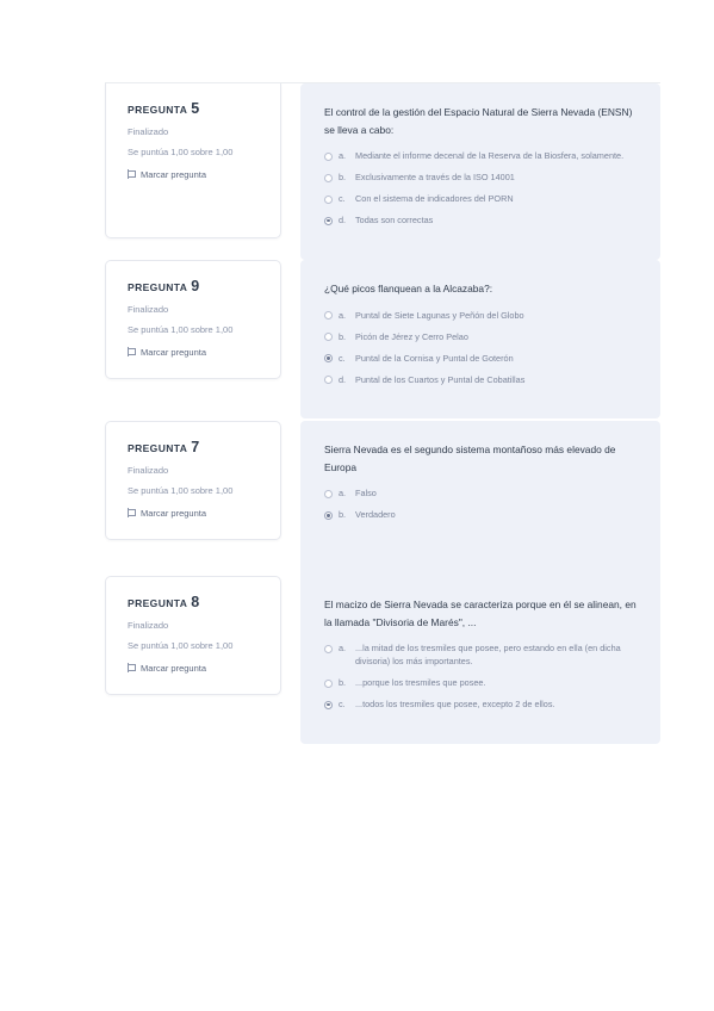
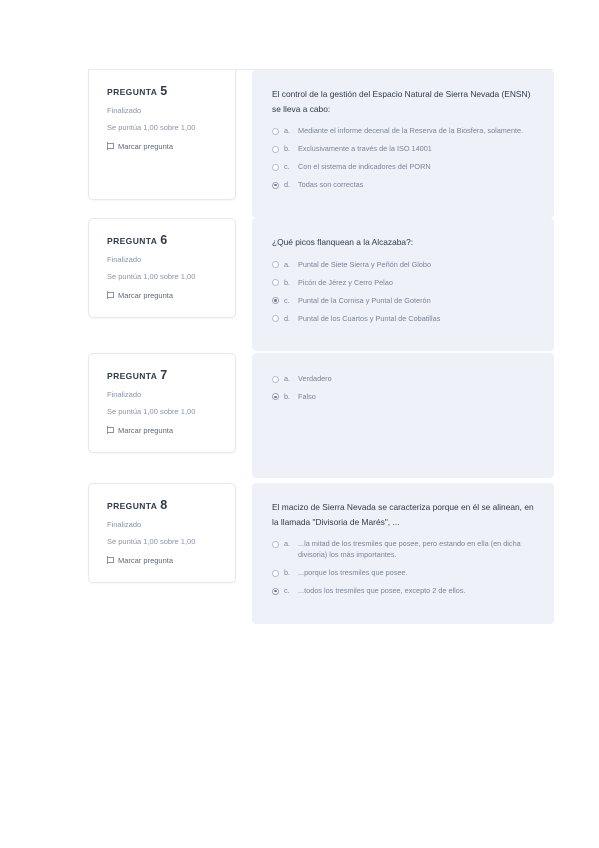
  PREGUNTA 5
  Finalizado
  Se puntúa 1,00 sobre 1,00
  Marcar pregunta
  El control de la gestión del Espacio Natural de Sierra Nevada (ENSN) se lleva a cabo:
  a.
  Mediante el informe decenal de la Reserva de la Biosfera, solamente.
  b.
  Exclusivamente a través de la ISO 14001
  c.
  Con el sistema de indicadores del PORN
  d.
  Todas son correctas
- PREGUNTA 9
+ PREGUNTA 6
  Finalizado
  Se puntúa 1,00 sobre 1,00
  Marcar pregunta
  ¿Qué picos flanquean a la Alcazaba?:
  a.
- Puntal de Siete Lagunas y Peñón del Globo
+ Puntal de Siete Sierra y Peñón del Globo
  b.
  Picón de Jérez y Cerro Pelao
  c.
  Puntal de la Cornisa y Puntal de Goterón
  d.
  Puntal de los Cuartos y Puntal de Cobatillas
  PREGUNTA 7
  Finalizado
  Se puntúa 1,00 sobre 1,00
  Marcar pregunta
- Sierra Nevada es el segundo sistema montañoso más elevado de Europa
  a.
- Falso
+ Verdadero
  b.
- Verdadero
+ Falso
  PREGUNTA 8
  Finalizado
  Se puntúa 1,00 sobre 1,00
  Marcar pregunta
  El macizo de Sierra Nevada se caracteriza porque en él se alinean, en la llamada "Divisoria de Marés", ...
  a.
  ...la mitad de los tresmiles que posee, pero estando en ella (en dicha divisoria) los más importantes.
  b.
  ...porque los tresmiles que posee.
  c.
  ...todos los tresmiles que posee, excepto 2 de ellos.
